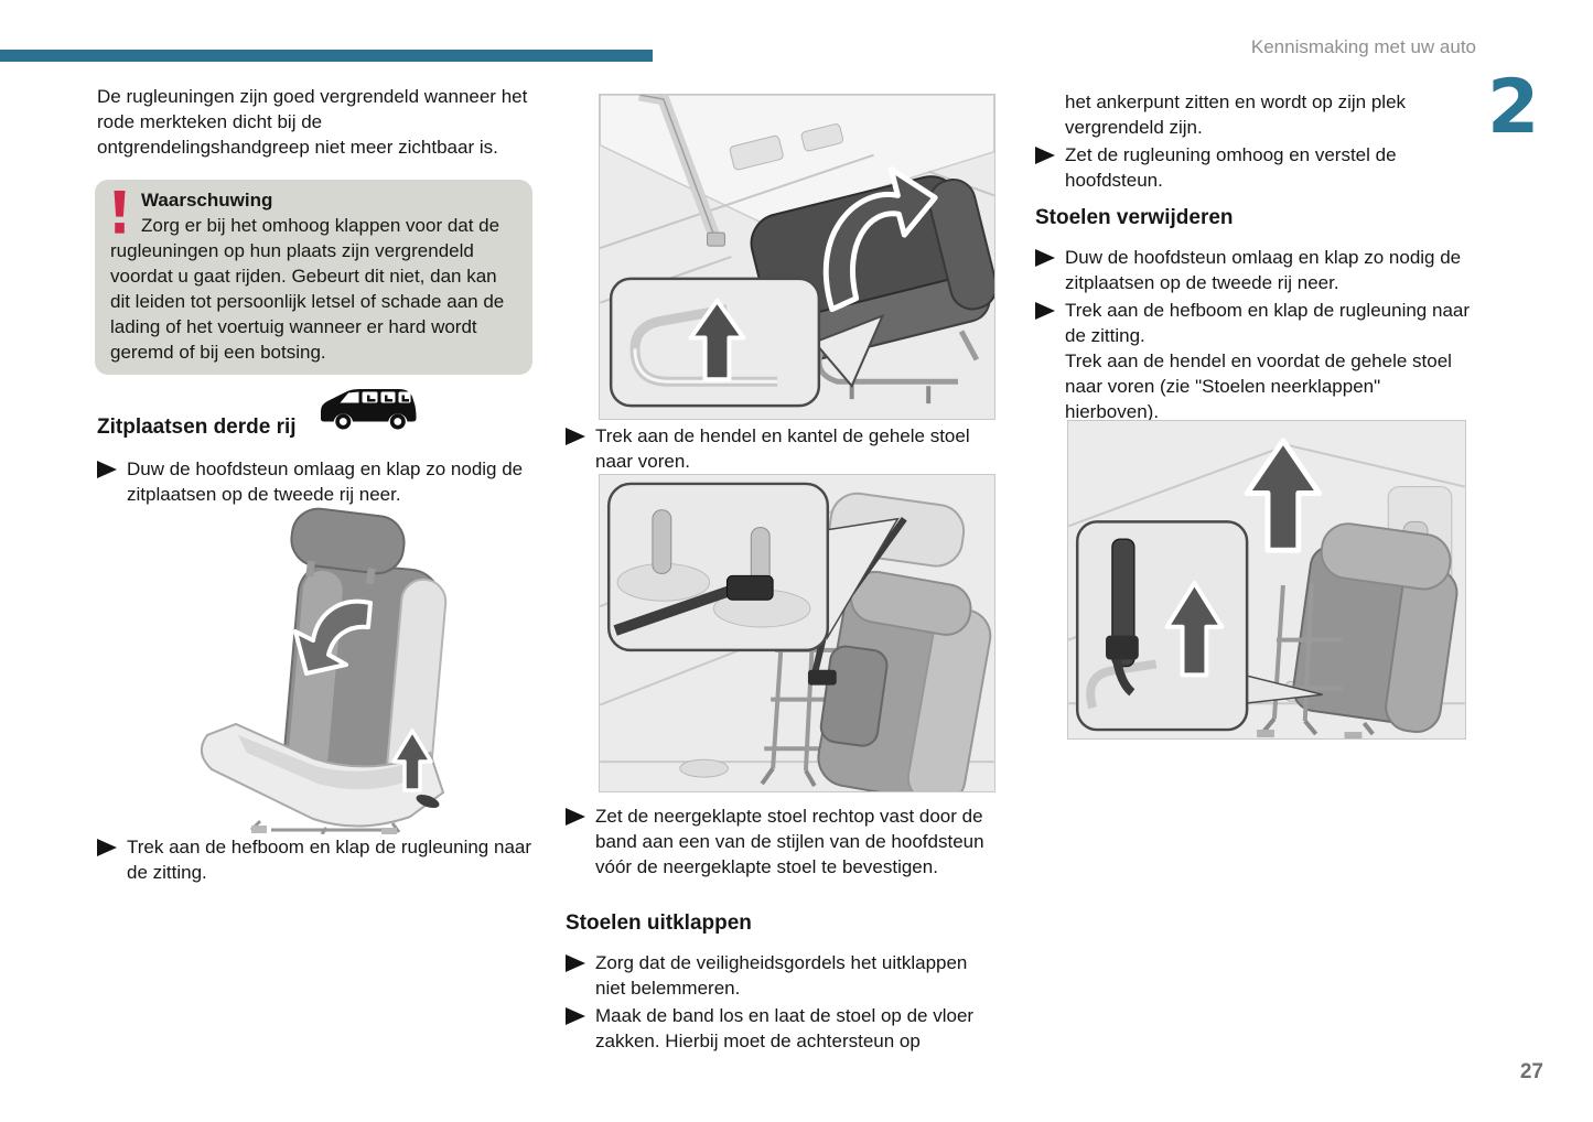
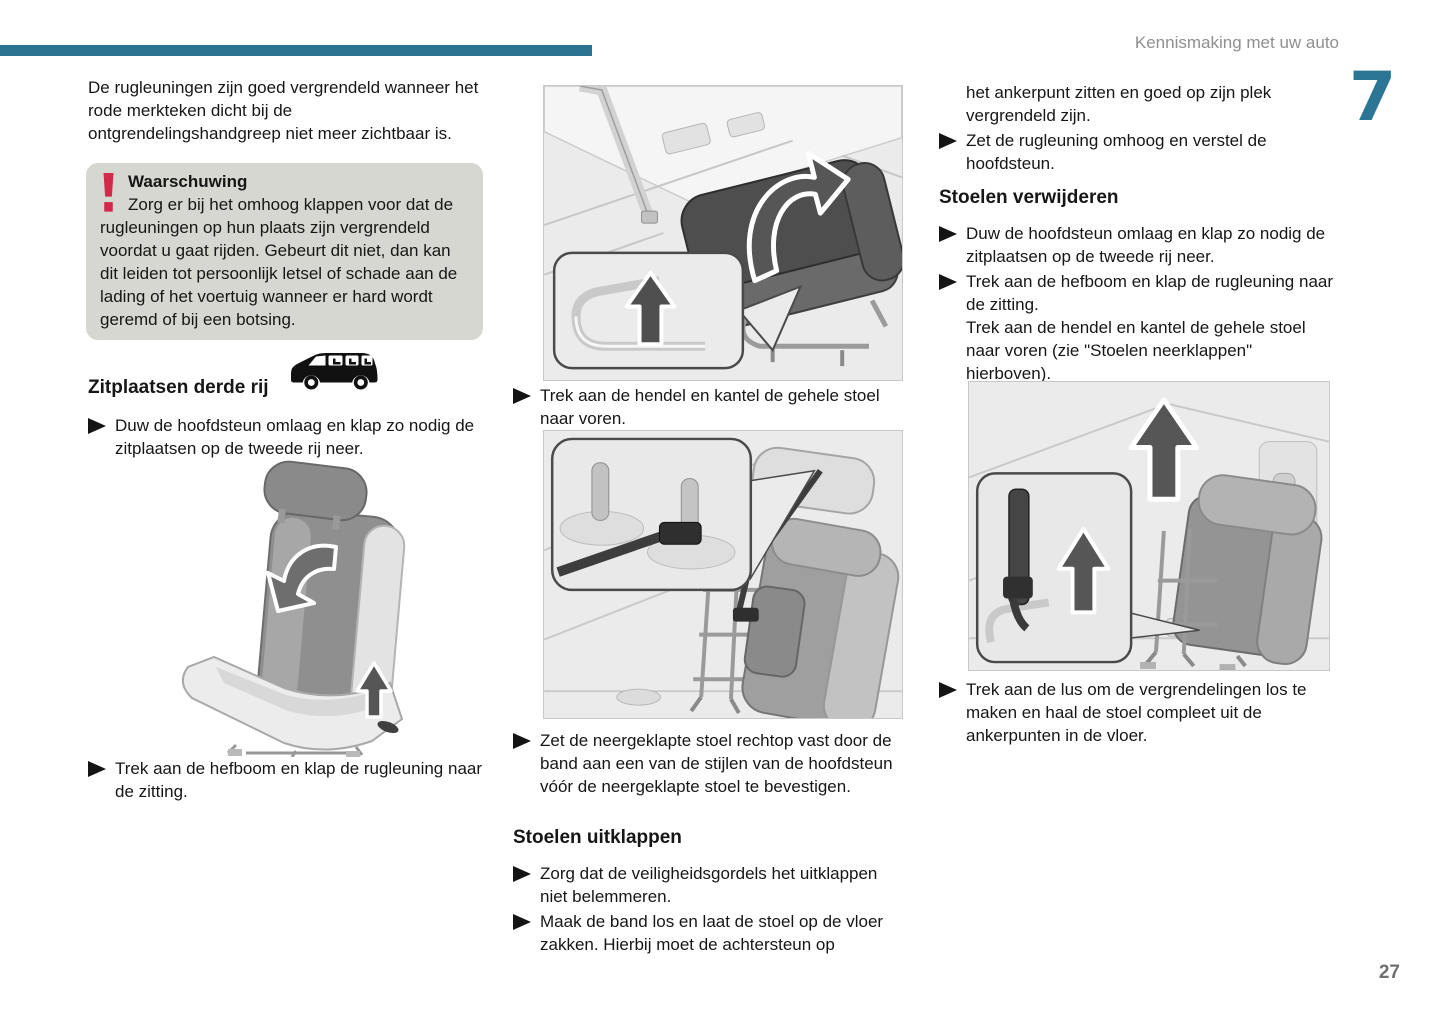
  Kennismaking met uw auto
- 2
+ 7
  De rugleuningen zijn goed vergrendeld wanneer het rode merkteken dicht bij de ontgrendelingshandgreep niet meer zichtbaar is.
  Waarschuwing
  Zorg er bij het omhoog klappen voor dat de rugleuningen op hun plaats zijn vergrendeld voordat u gaat rijden. Gebeurt dit niet, dan kan dit leiden tot persoonlijk letsel of schade aan de lading of het voertuig wanneer er hard wordt geremd of bij een botsing.
  Zitplaatsen derde rij
  Duw de hoofdsteun omlaag en klap zo nodig de zitplaatsen op de tweede rij neer.
  Trek aan de hefboom en klap de rugleuning naar de zitting.
  Trek aan de hendel en kantel de gehele stoel naar voren.
  Zet de neergeklapte stoel rechtop vast door de band aan een van de stijlen van de hoofdsteun vóór de neergeklapte stoel te bevestigen.
  Stoelen uitklappen
  Zorg dat de veiligheidsgordels het uitklappen niet belemmeren.
  Maak de band los en laat de stoel op de vloer zakken. Hierbij moet de achtersteun op
- het ankerpunt zitten en wordt op zijn plek vergrendeld zijn.
+ het ankerpunt zitten en goed op zijn plek vergrendeld zijn.
  Zet de rugleuning omhoog en verstel de hoofdsteun.
  Stoelen verwijderen
  Duw de hoofdsteun omlaag en klap zo nodig de zitplaatsen op de tweede rij neer.
  Trek aan de hefboom en klap de rugleuning naar de zitting.
- Trek aan de hendel en voordat de gehele stoel naar voren (zie "Stoelen neerklappen" hierboven).
+ Trek aan de hendel en kantel de gehele stoel naar voren (zie "Stoelen neerklappen" hierboven).
+ Trek aan de lus om de vergrendelingen los te maken en haal de stoel compleet uit de ankerpunten in de vloer.
  27
